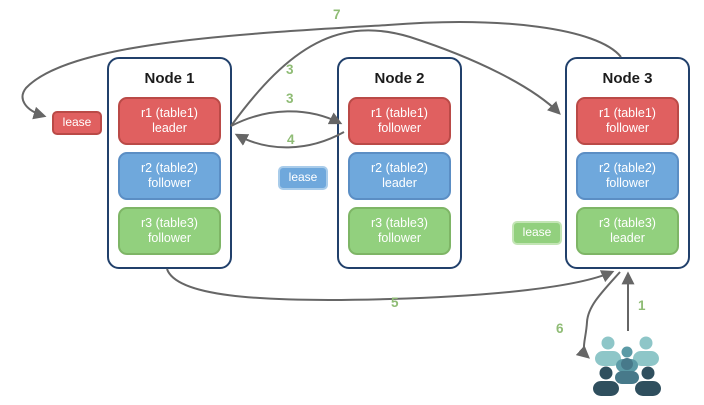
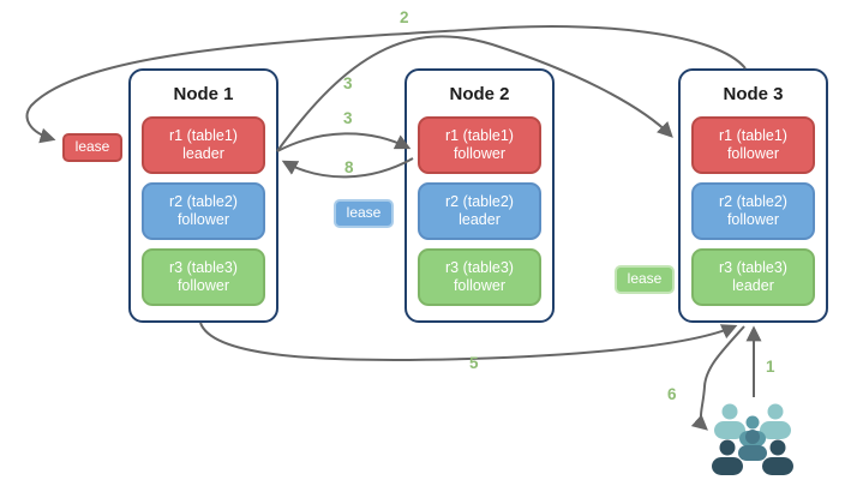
  Node 1
  r1 (table1)
  leader
  r2 (table2)
  follower
  r3 (table3)
  follower
  Node 2
  r1 (table1)
  follower
  r2 (table2)
  leader
  r3 (table3)
  follower
  Node 3
  r1 (table1)
  follower
  r2 (table2)
  follower
  r3 (table3)
  leader
  lease
  lease
  lease
- 7
+ 2
  3
  3
- 4
+ 8
  5
  1
  6
